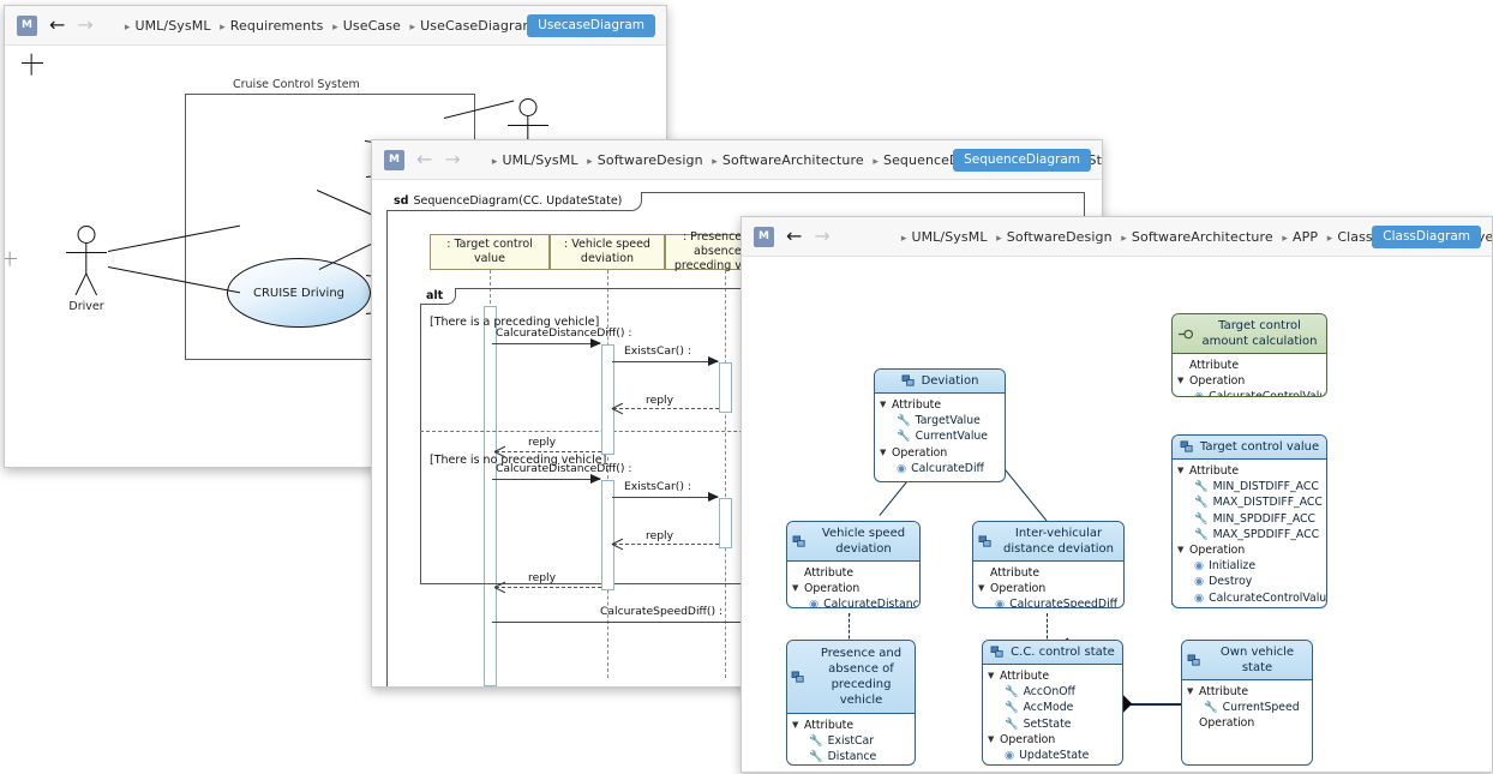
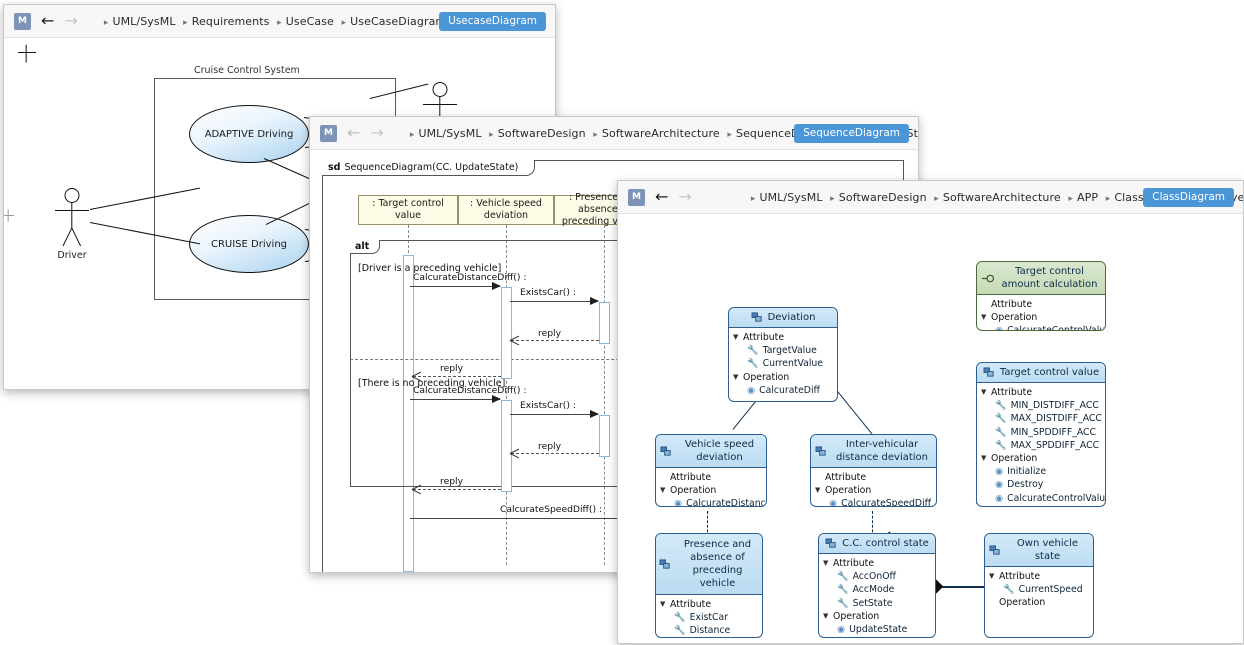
  M
  ←
  →
  ▸ UML/SysML ▸ Requirements ▸ UseCase ▸ UseCaseDiagra
  UsecaseDiagram
  Cruise Control System
+ ADAPTIVE Driving
  CRUISE Driving
  Driver
  M
  ←
  →
  ▸ UML/SysML ▸ SoftwareDesign ▸ SoftwareArchitecture ▸ SequenceSt
  SequenceDiagram
  sd SequenceDiagram(CC. UpdateState)
  : Target control value
  : Vehicle speed deviation
  : Presence absence preceding v
  alt
- [There is a preceding vehicle]
+ [Driver is a preceding vehicle]
  [There is no preceding vehicle]
  CalcurateDistanceDiff() :
  ExistsCar() :
  reply
  reply
  CalcurateDistanceDiff() :
  ExistsCar() :
  reply
  reply
  CalcurateSpeedDiff() :
  M
  ←
  →
  ▸ UML/SysML ▸ SoftwareDesign ▸ SoftwareArchitecture ▸ APP ▸ Classye
  ClassDiagram
  Deviation
  ▼
  Attribute
  🔧
  TargetValue
  🔧
  CurrentValue
  ▼
  Operation
  ◉
  CalcurateDiff
  Target control amount calculation
  Attribute
  ▼
  Operation
  Target control value
  ▼
  Attribute
  🔧
  MIN_DISTDIFF_ACC
  🔧
  MAX_DISTDIFF_ACC
  🔧
  MIN_SPDDIFF_ACC
  🔧
  MAX_SPDDIFF_ACC
  ▼
  Operation
  ◉
  Initialize
  ◉
  Destroy
  ◉
  CalcurateControlValu
  Vehicle speed deviation
  Attribute
  ▼
  Operation
  ◉
  CalcurateDistanc
  Inter-vehicular distance deviation
  Attribute
  ▼
  Operation
  ◉
  CalcurateSpeedDiff
  Presence and absence of preceding vehicle
  ▼
  Attribute
  🔧
  ExistCar
  🔧
  Distance
  C.C. control state
  ▼
  Attribute
  🔧
  AccOnOff
  🔧
  AccMode
  🔧
  SetState
  ▼
  Operation
  ◉
  UpdateState
  Own vehicle state
  ▼
  Attribute
  🔧
  CurrentSpeed
  Operation
